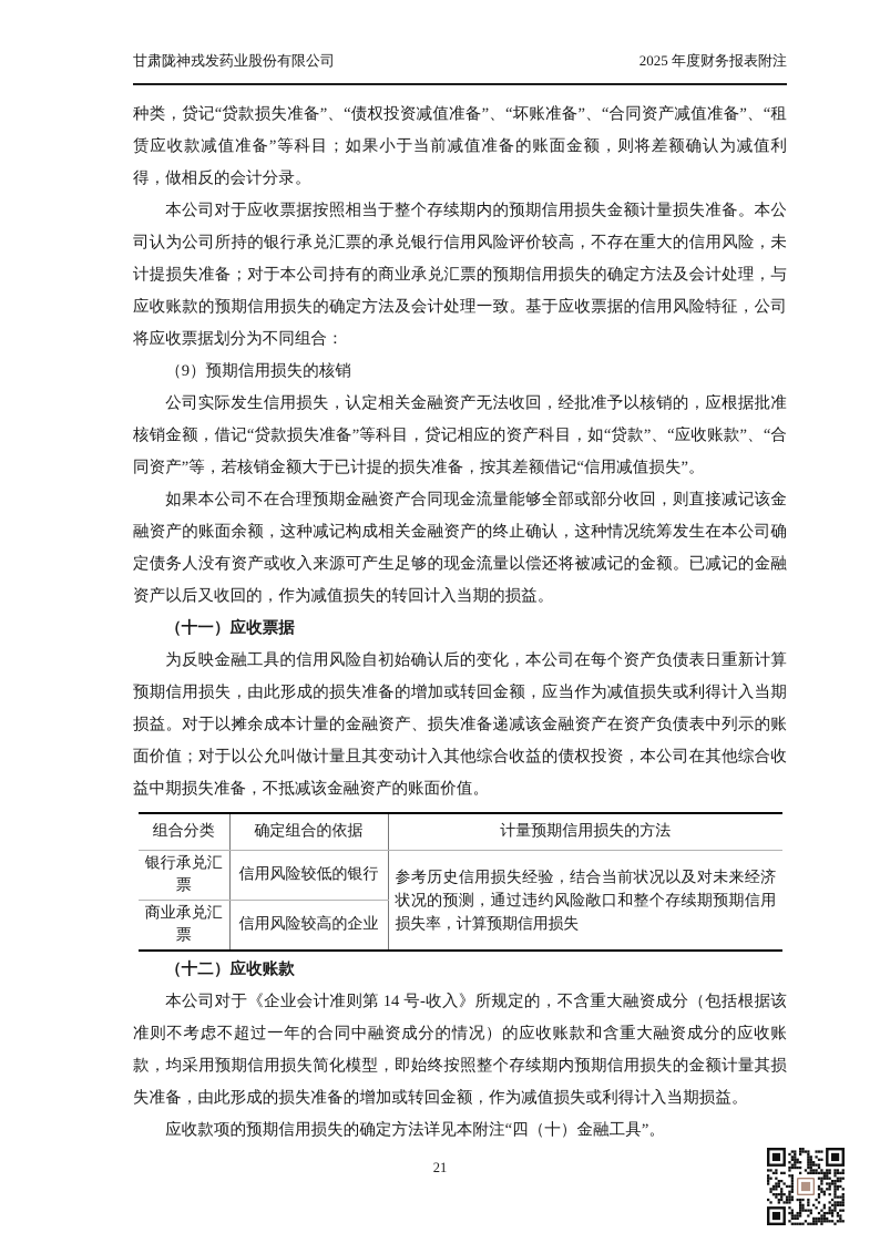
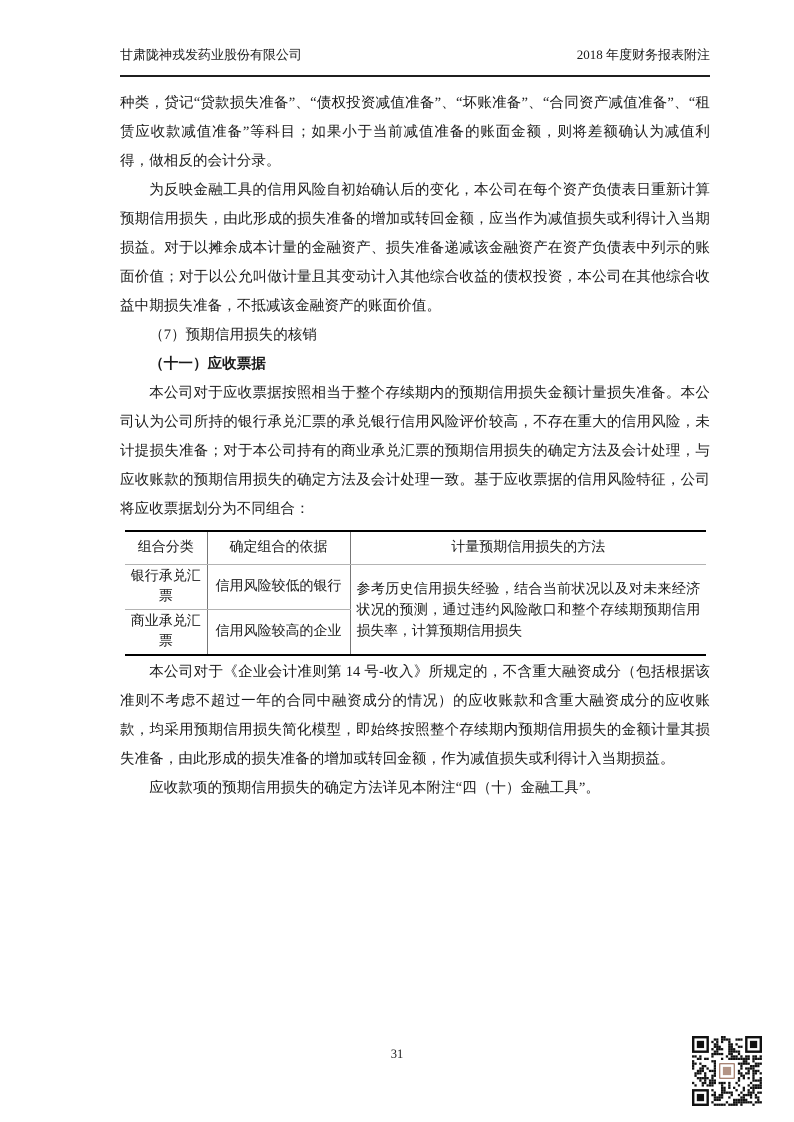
  甘肃陇神戎发药业股份有限公司
- 2025 年度财务报表附注
+ 2018 年度财务报表附注
  种类，贷记“贷款损失准备”、“债权投资减值准备”、“坏账准备”、“合同资产减值准备”、“租赁应收款减值准备”等科目；如果小于当前减值准备的账面金额，则将差额确认为减值利得，做相反的会计分录。
- 本公司对于应收票据按照相当于整个存续期内的预期信用损失金额计量损失准备。本公司认为公司所持的银行承兑汇票的承兑银行信用风险评价较高，不存在重大的信用风险，未计提损失准备；对于本公司持有的商业承兑汇票的预期信用损失的确定方法及会计处理，与应收账款的预期信用损失的确定方法及会计处理一致。基于应收票据的信用风险特征，公司将应收票据划分为不同组合：
+ 为反映金融工具的信用风险自初始确认后的变化，本公司在每个资产负债表日重新计算预期信用损失，由此形成的损失准备的增加或转回金额，应当作为减值损失或利得计入当期损益。对于以摊余成本计量的金融资产、损失准备递减该金融资产在资产负债表中列示的账面价值；对于以公允叫做计量且其变动计入其他综合收益的债权投资，本公司在其他综合收益中期损失准备，不抵减该金融资产的账面价值。
- （9）预期信用损失的核销
+ （7）预期信用损失的核销
- 公司实际发生信用损失，认定相关金融资产无法收回，经批准予以核销的，应根据批准核销金额，借记“贷款损失准备”等科目，贷记相应的资产科目，如“贷款”、“应收账款”、“合同资产”等，若核销金额大于已计提的损失准备，按其差额借记“信用减值损失”。
- 如果本公司不在合理预期金融资产合同现金流量能够全部或部分收回，则直接减记该金融资产的账面余额，这种减记构成相关金融资产的终止确认，这种情况统筹发生在本公司确定债务人没有资产或收入来源可产生足够的现金流量以偿还将被减记的金额。已减记的金融资产以后又收回的，作为减值损失的转回计入当期的损益。
  （十一）应收票据
- 为反映金融工具的信用风险自初始确认后的变化，本公司在每个资产负债表日重新计算预期信用损失，由此形成的损失准备的增加或转回金额，应当作为减值损失或利得计入当期损益。对于以摊余成本计量的金融资产、损失准备递减该金融资产在资产负债表中列示的账面价值；对于以公允叫做计量且其变动计入其他综合收益的债权投资，本公司在其他综合收益中期损失准备，不抵减该金融资产的账面价值。
+ 本公司对于应收票据按照相当于整个存续期内的预期信用损失金额计量损失准备。本公司认为公司所持的银行承兑汇票的承兑银行信用风险评价较高，不存在重大的信用风险，未计提损失准备；对于本公司持有的商业承兑汇票的预期信用损失的确定方法及会计处理，与应收账款的预期信用损失的确定方法及会计处理一致。基于应收票据的信用风险特征，公司将应收票据划分为不同组合：
  组合分类	确定组合的依据	计量预期信用损失的方法
  银行承兑汇票	信用风险较低的银行	参考历史信用损失经验，结合当前状况以及对未来经济状况的预测，通过违约风险敞口和整个存续期预期信用损失率，计算预期信用损失
  商业承兑汇票	信用风险较高的企业
- （十二）应收账款
  本公司对于《企业会计准则第 14 号-收入》所规定的，不含重大融资成分（包括根据该准则不考虑不超过一年的合同中融资成分的情况）的应收账款和含重大融资成分的应收账款，均采用预期信用损失简化模型，即始终按照整个存续期内预期信用损失的金额计量其损失准备，由此形成的损失准备的增加或转回金额，作为减值损失或利得计入当期损益。
  应收款项的预期信用损失的确定方法详见本附注“四（十）金融工具”。
- 21
+ 31
